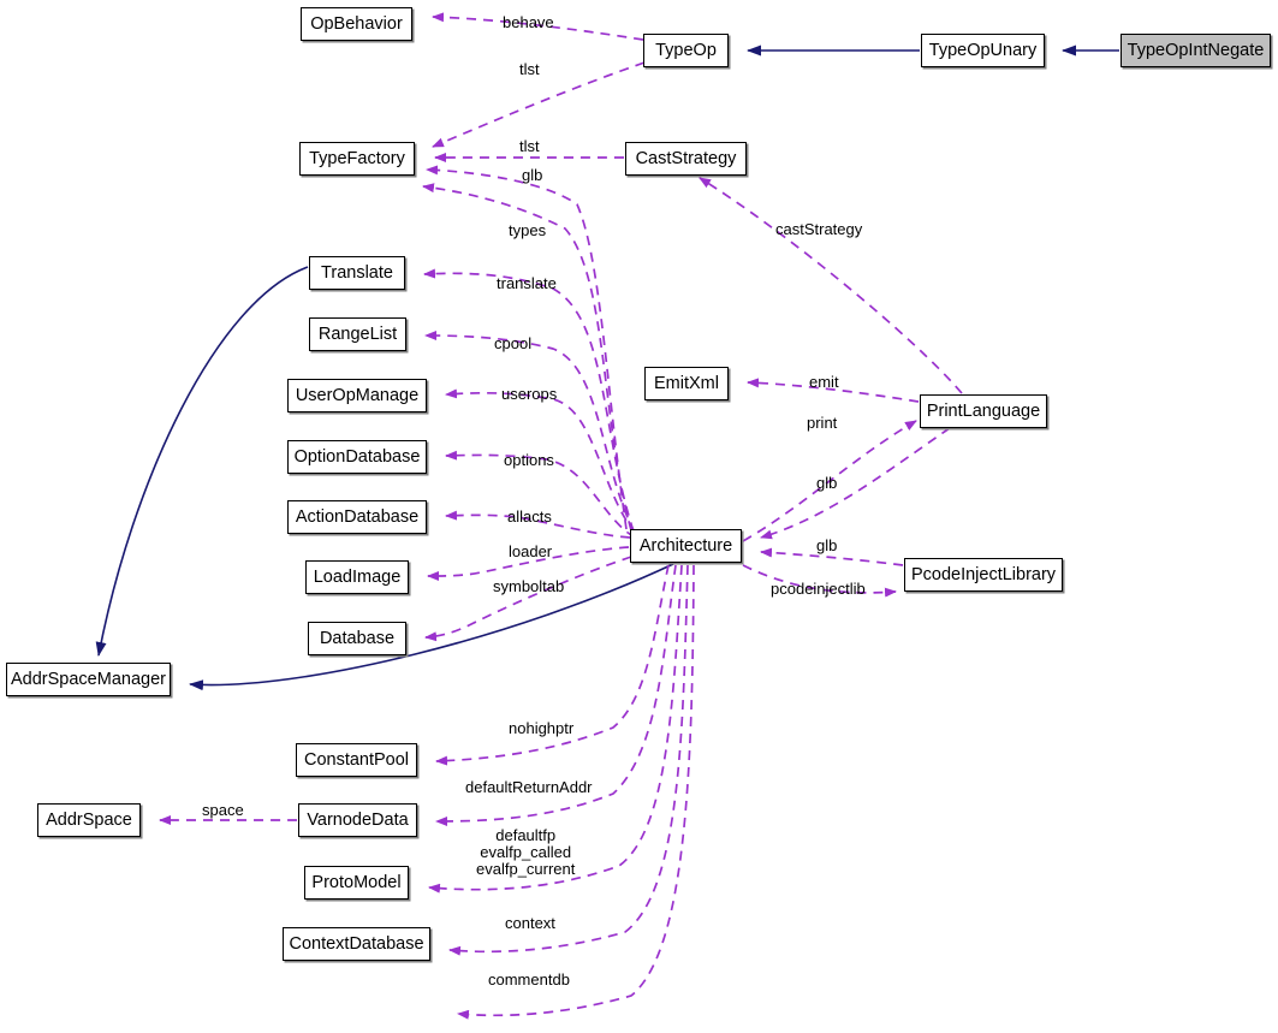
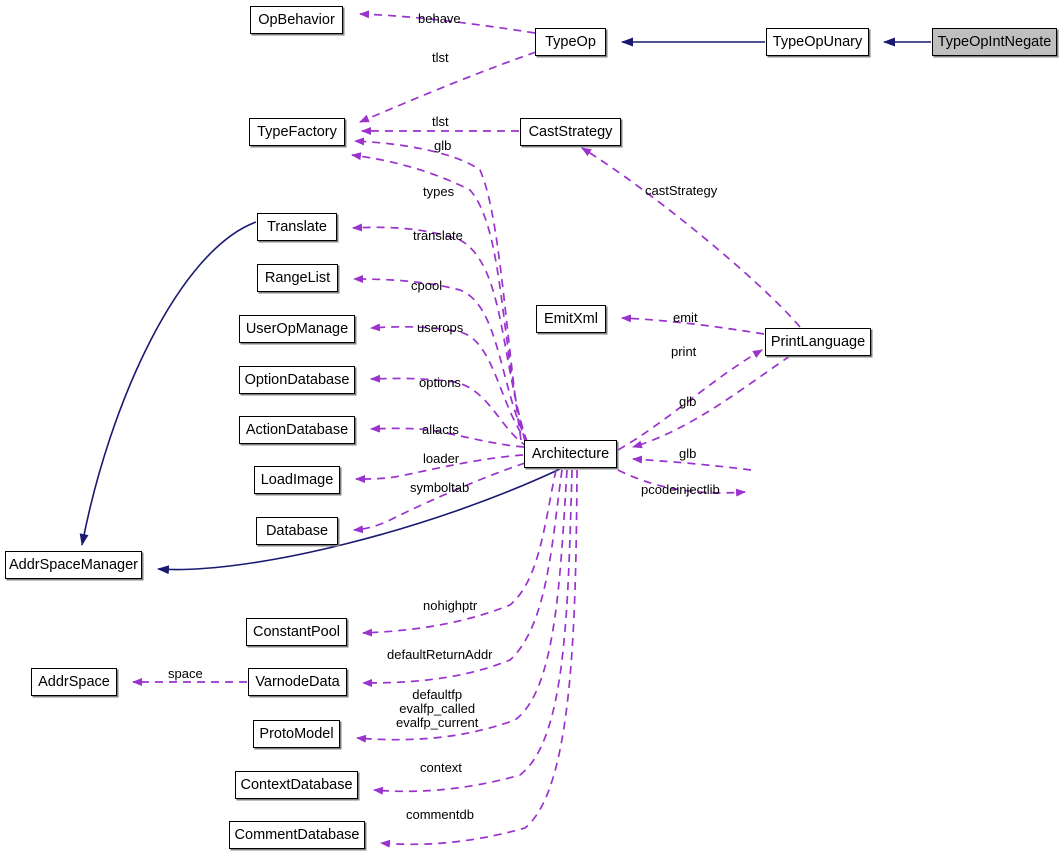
  OpBehavior
  TypeOp
  TypeOpUnary
  TypeOpIntNegate
  TypeFactory
  CastStrategy
  Translate
  RangeList
  UserOpManage
  EmitXml
  PrintLanguage
  OptionDatabase
  ActionDatabase
  Architecture
- PcodeInjectLibrary
  LoadImage
  Database
  AddrSpaceManager
  ConstantPool
  AddrSpace
  VarnodeData
  ProtoModel
  ContextDatabase
+ CommentDatabase
  behave
  tlst
  tlst
  glb
  castStrategy
  types
  translate
  cpool
  emit
  userops
  print
  options
  glb
  allacts
  glb
  loader
  pcodeinjectlib
  symboltab
  nohighptr
  defaultReturnAddr
  space
  defaultfp
  evalfp_called
  evalfp_current
  context
  commentdb
